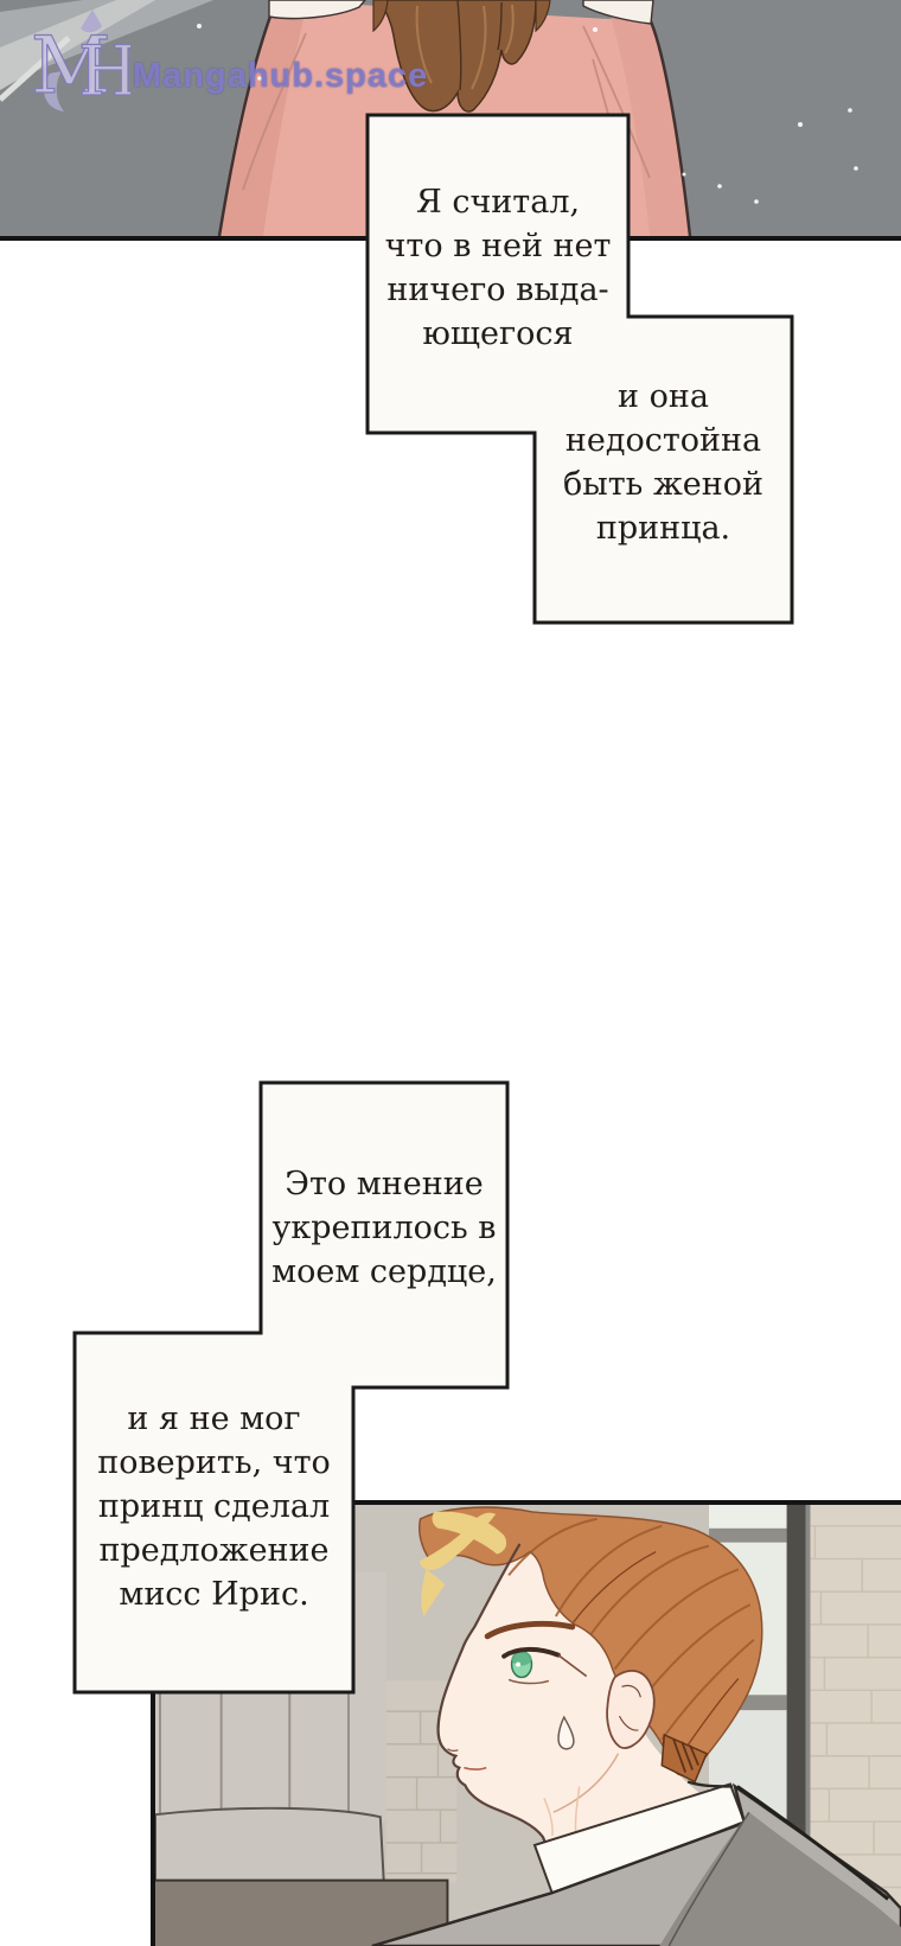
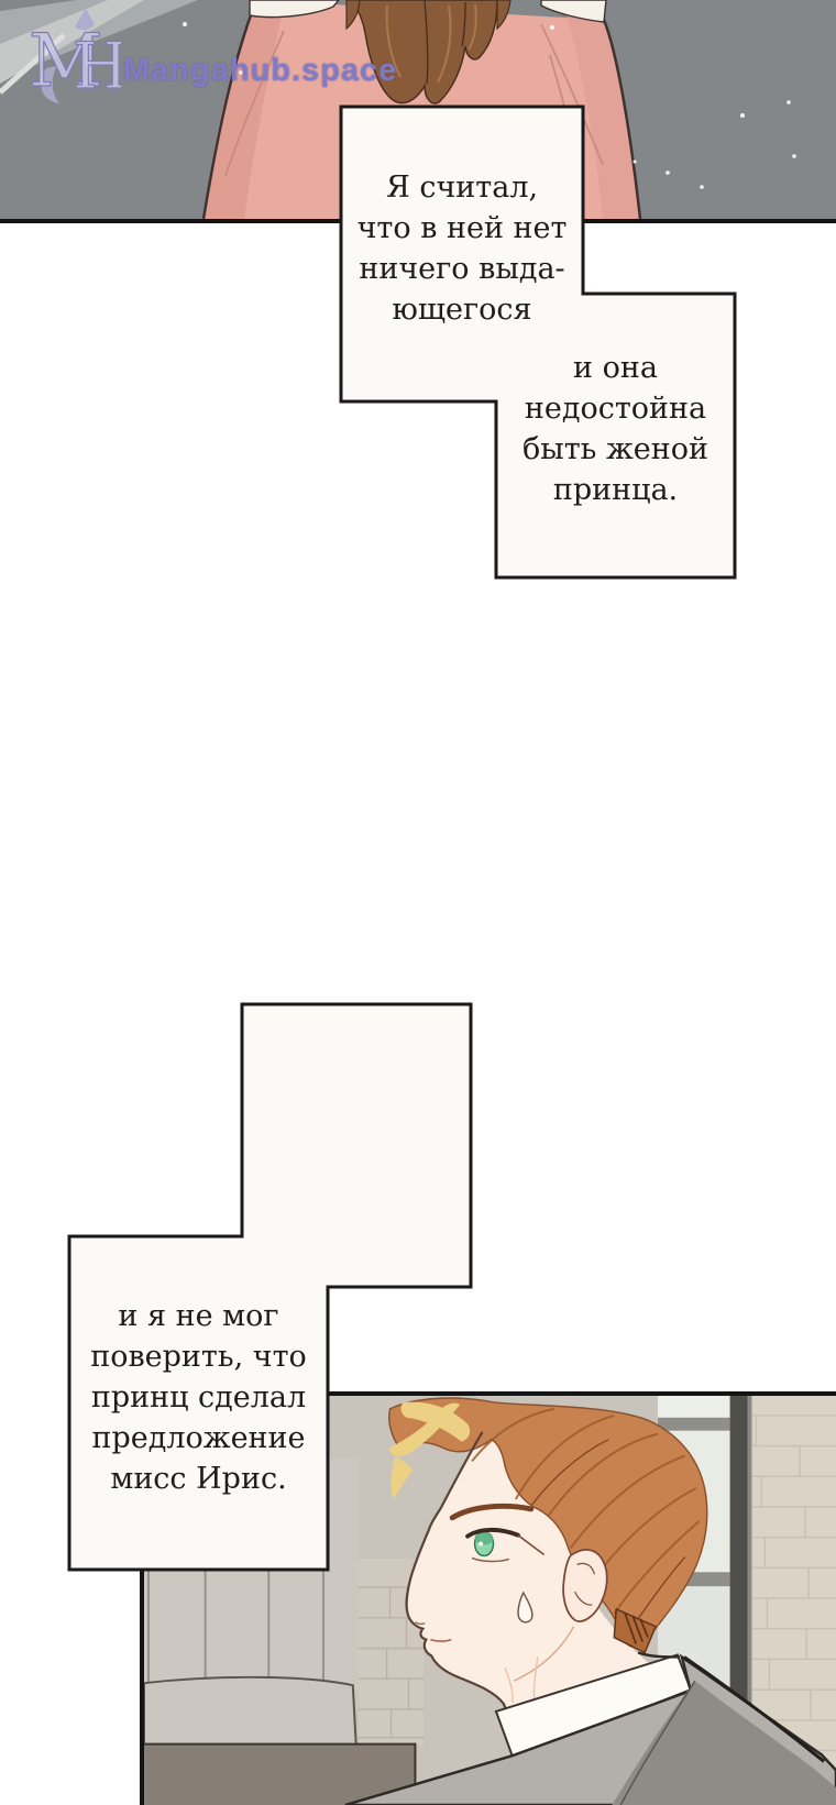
  Я считал,
  что в ней нет
  ничего выда-
  ющегося
  и она
  недостойна
  быть женой
  принца.
- Это мнение
- укрепилось в
- моем сердце,
  и я не мог
  поверить, что
  принц сделал
  предложение
  мисс Ирис.
  M
  H
  Mangahub.space
